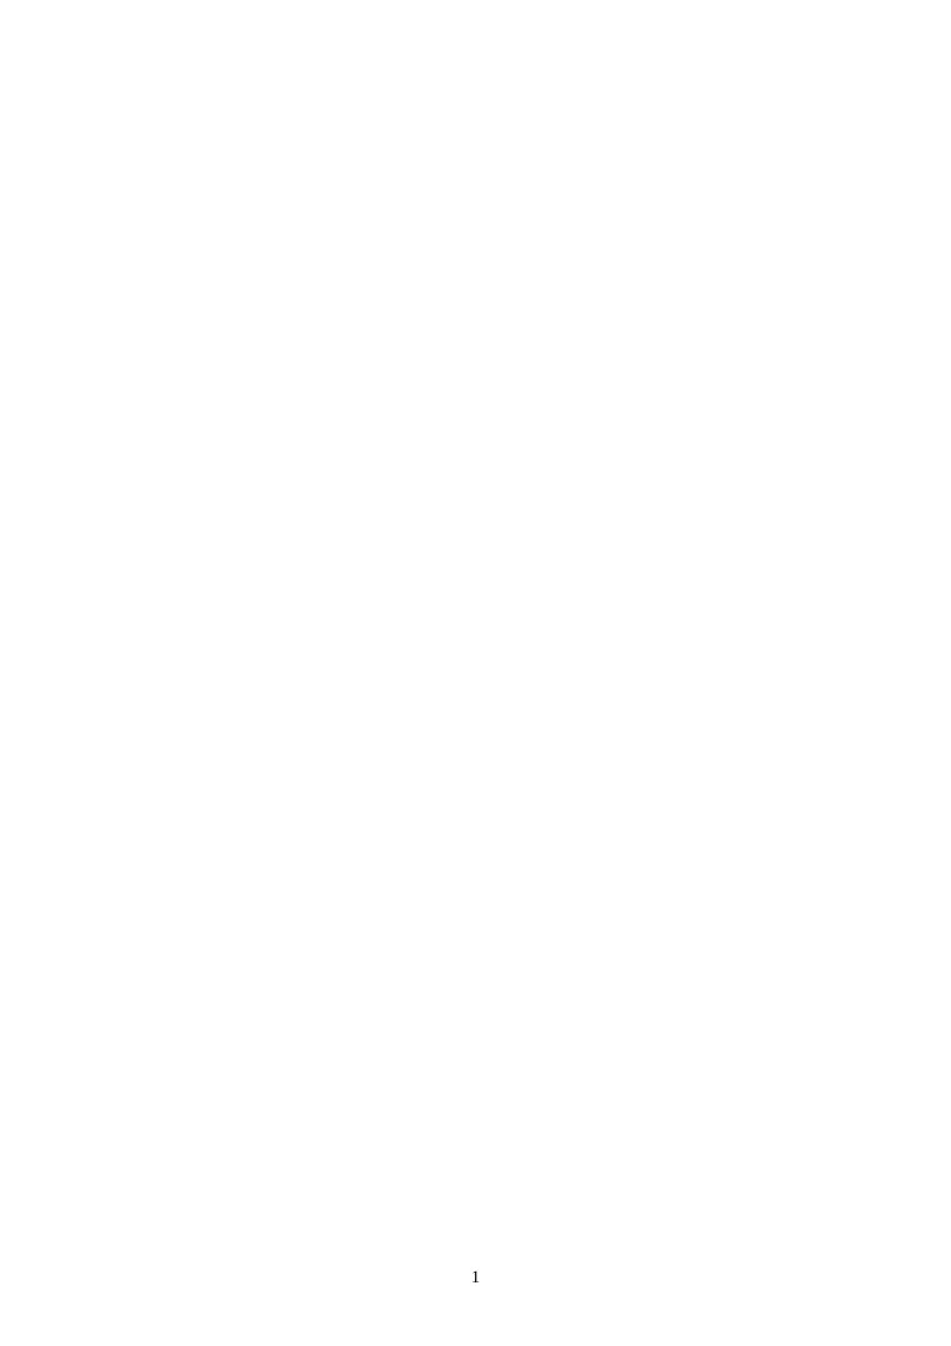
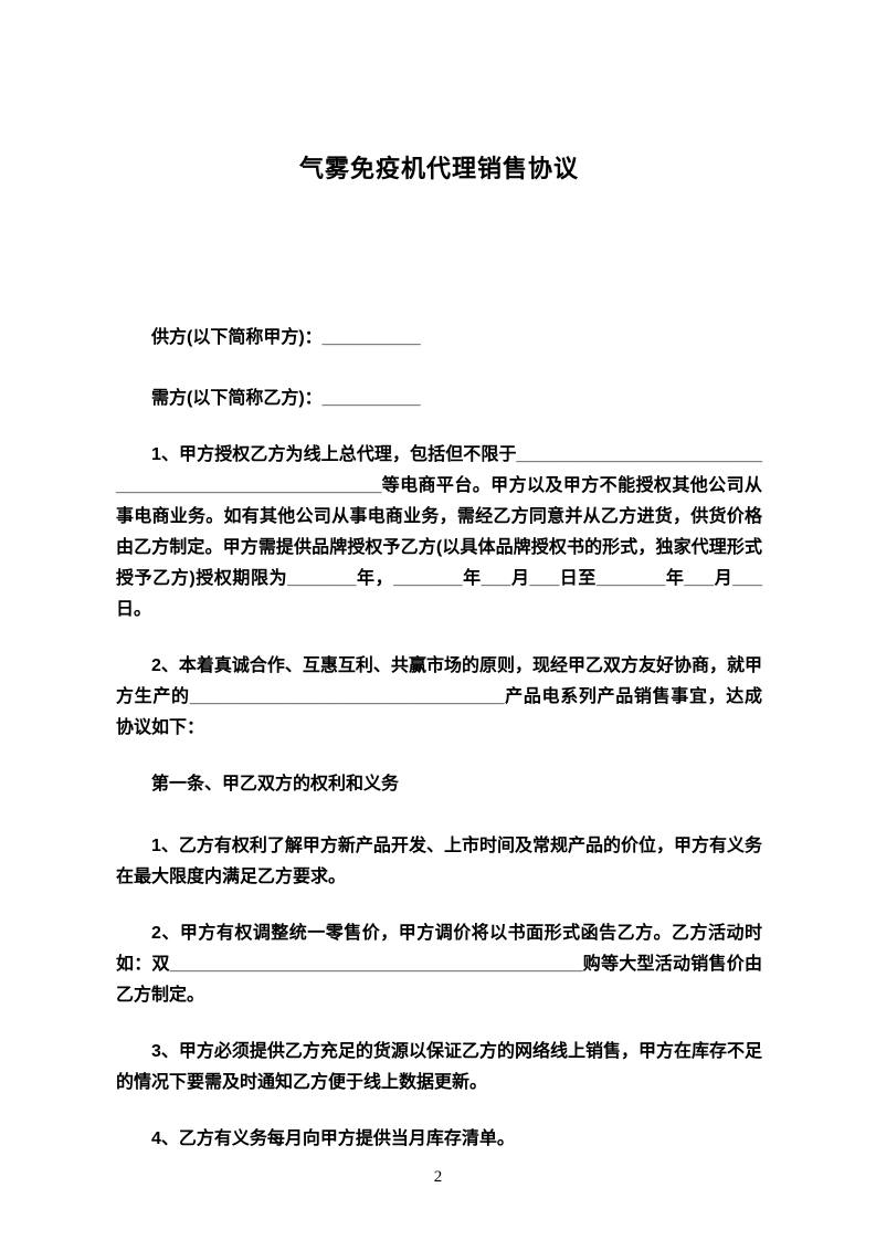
+ 气雾免疫机代理销售协议
+ 供方(以下简称甲方)：__________
+ 需方(以下简称乙方)：__________
+ 1、甲方授权乙方为线上总代理，包括但不限于____________________________________________________等电商平台。甲方以及甲方不能授权其他公司从事电商业务。如有其他公司从事电商业务，需经乙方同意并从乙方进货，供货价格由乙方制定。甲方需提供品牌授权予乙方(以具体品牌授权书的形式，独家代理形式授予乙方)授权期限为_______年，_______年___月___日至_______年___月___日。
+ 2、本着真诚合作、互惠互利、共赢市场的原则，现经甲乙双方友好协商，就甲方生产的________________________________产品电系列产品销售事宜，达成协议如下：
+ 第一条、甲乙双方的权利和义务
+ 1、乙方有权利了解甲方新产品开发、上市时间及常规产品的价位，甲方有义务在最大限度内满足乙方要求。
+ 2、甲方有权调整统一零售价，甲方调价将以书面形式函告乙方。乙方活动时如：双__________________________________________购等大型活动销售价由乙方制定。
+ 3、甲方必须提供乙方充足的货源以保证乙方的网络线上销售，甲方在库存不足的情况下要需及时通知乙方便于线上数据更新。
+ 4、乙方有义务每月向甲方提供当月库存清单。
- 1
+ 2
